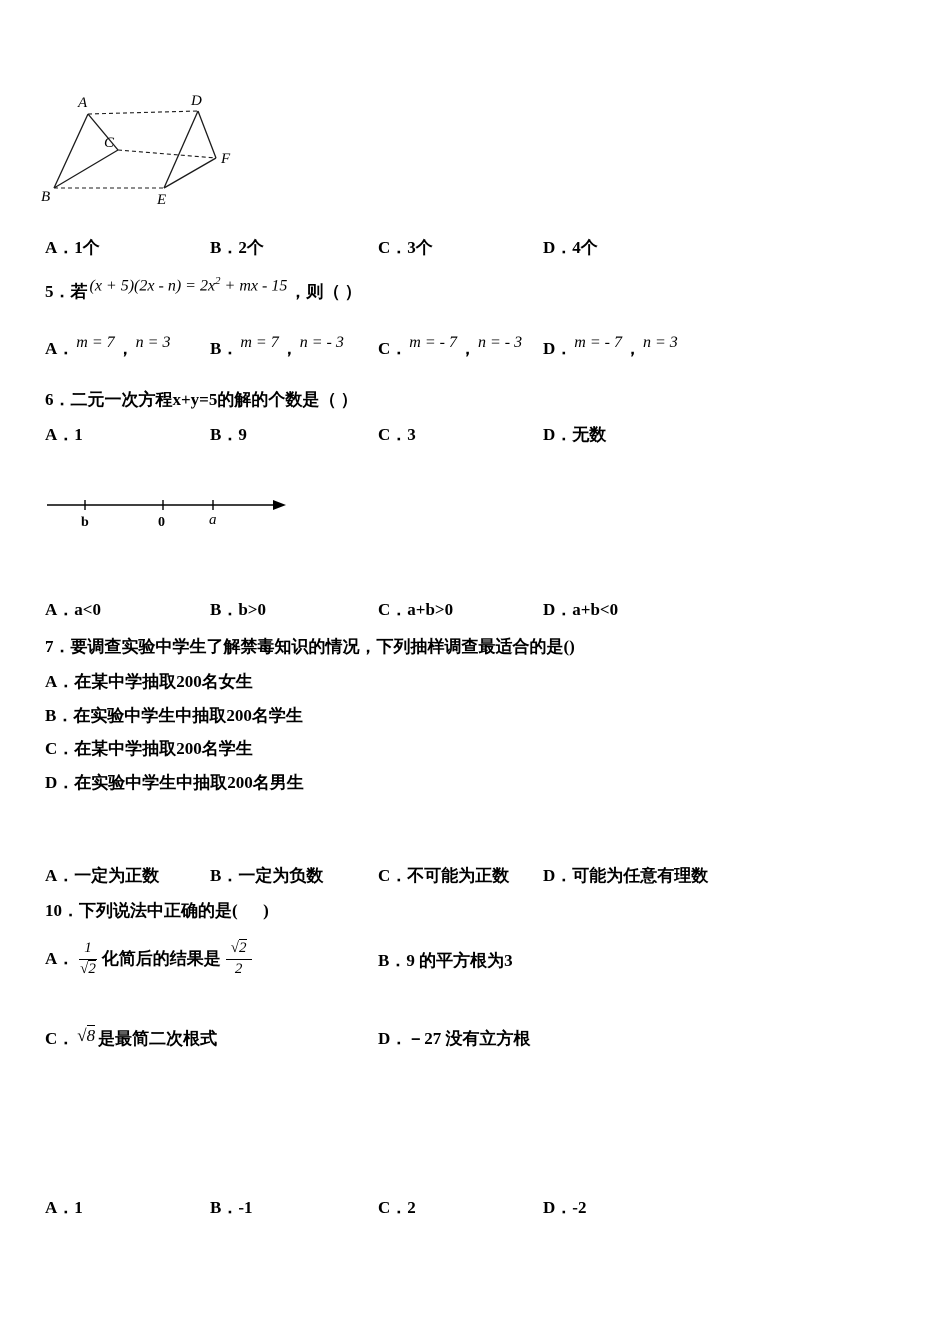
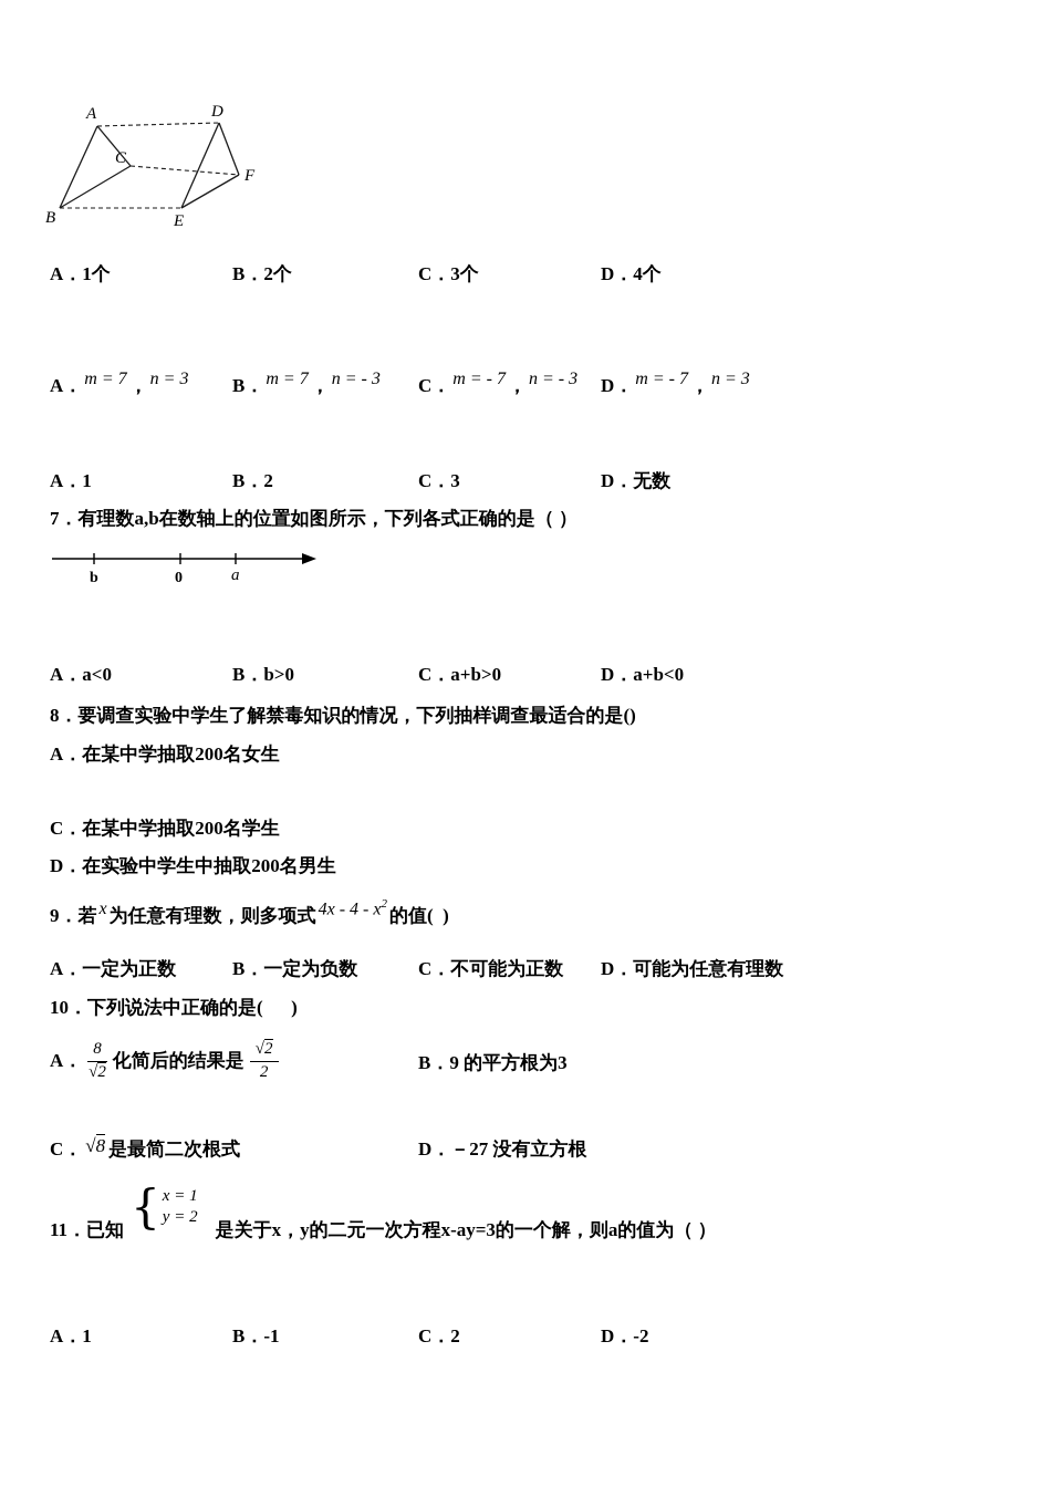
  A
  D
  C
  F
  B
  E
  A．1个
  B．2个
  C．3个
  D．4个
- 5．若(x + 5)(2x - n) = 2x2 + mx - 15，则（ ）
  A．m = 7，n = 3
  B．m = 7，n = - 3
  C．m = - 7，n = - 3
  D．m = - 7，n = 3
- 6．二元一次方程x+y=5的解的个数是（ ）
  A．1
- B．9
+ B．2
  C．3
  D．无数
+ 7．有理数a,b在数轴上的位置如图所示，下列各式正确的是（ ）
  b
  0
  a
  A．a<0
  B．b>0
  C．a+b>0
  D．a+b<0
- 7．要调查实验中学生了解禁毒知识的情况，下列抽样调查最适合的是()
+ 8．要调查实验中学生了解禁毒知识的情况，下列抽样调查最适合的是()
  A．在某中学抽取200名女生
- B．在实验中学生中抽取200名学生
  C．在某中学抽取200名学生
  D．在实验中学生中抽取200名男生
+ 9．若x为任意有理数，则多项式4x - 4 - x2的值( )
  A．一定为正数
  B．一定为负数
  C．不可能为正数
  D．可能为任意有理数
  10．下列说法中正确的是( )
  A．
- 1
+ 8
  √2
  化简后的结果是
  √2
  2
  B．9 的平方根为3
  C． √8 是最简二次根式
  D．－27 没有立方根
+ 11．已知
+ {
+ x = 1
+ y = 2
+ 是关于x，y的二元一次方程x-ay=3的一个解，则a的值为（ ）
  A．1
  B．-1
  C．2
  D．-2
